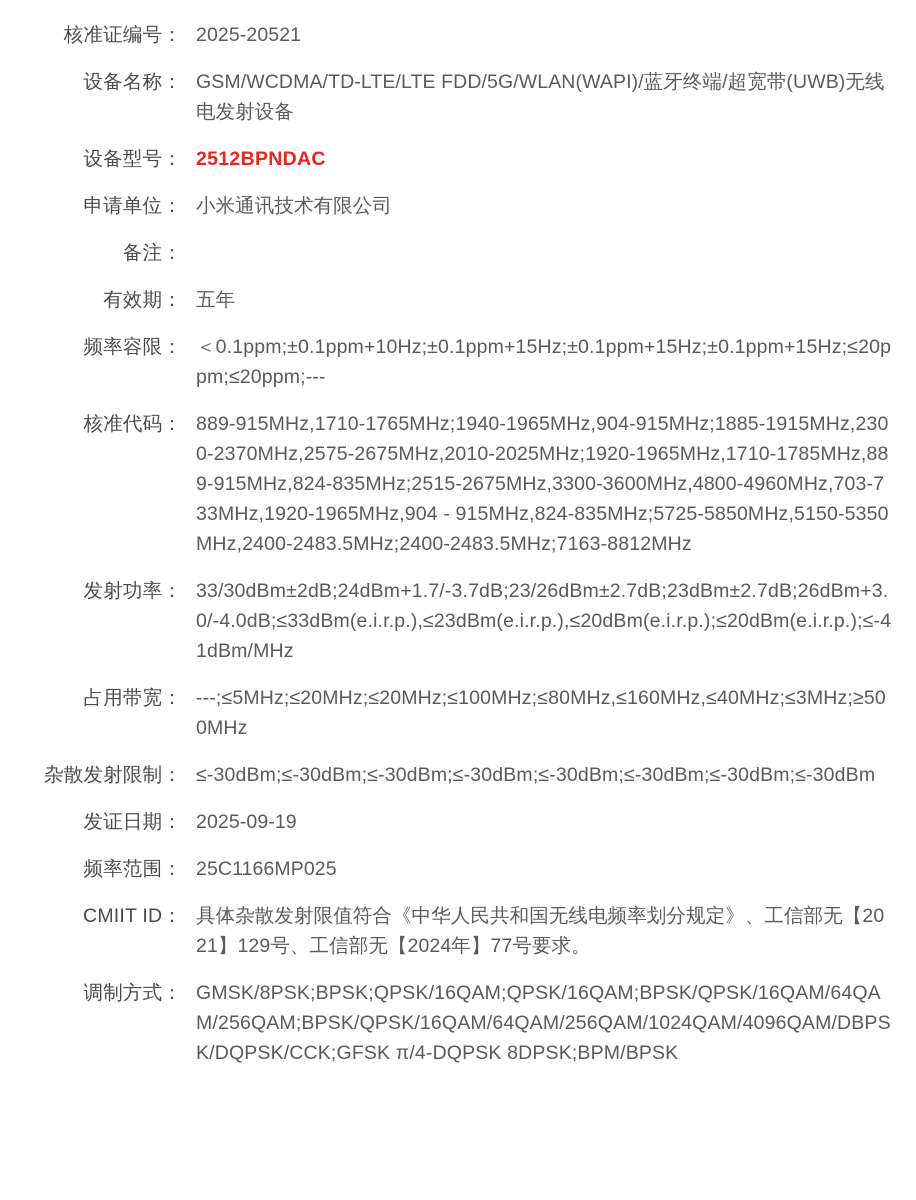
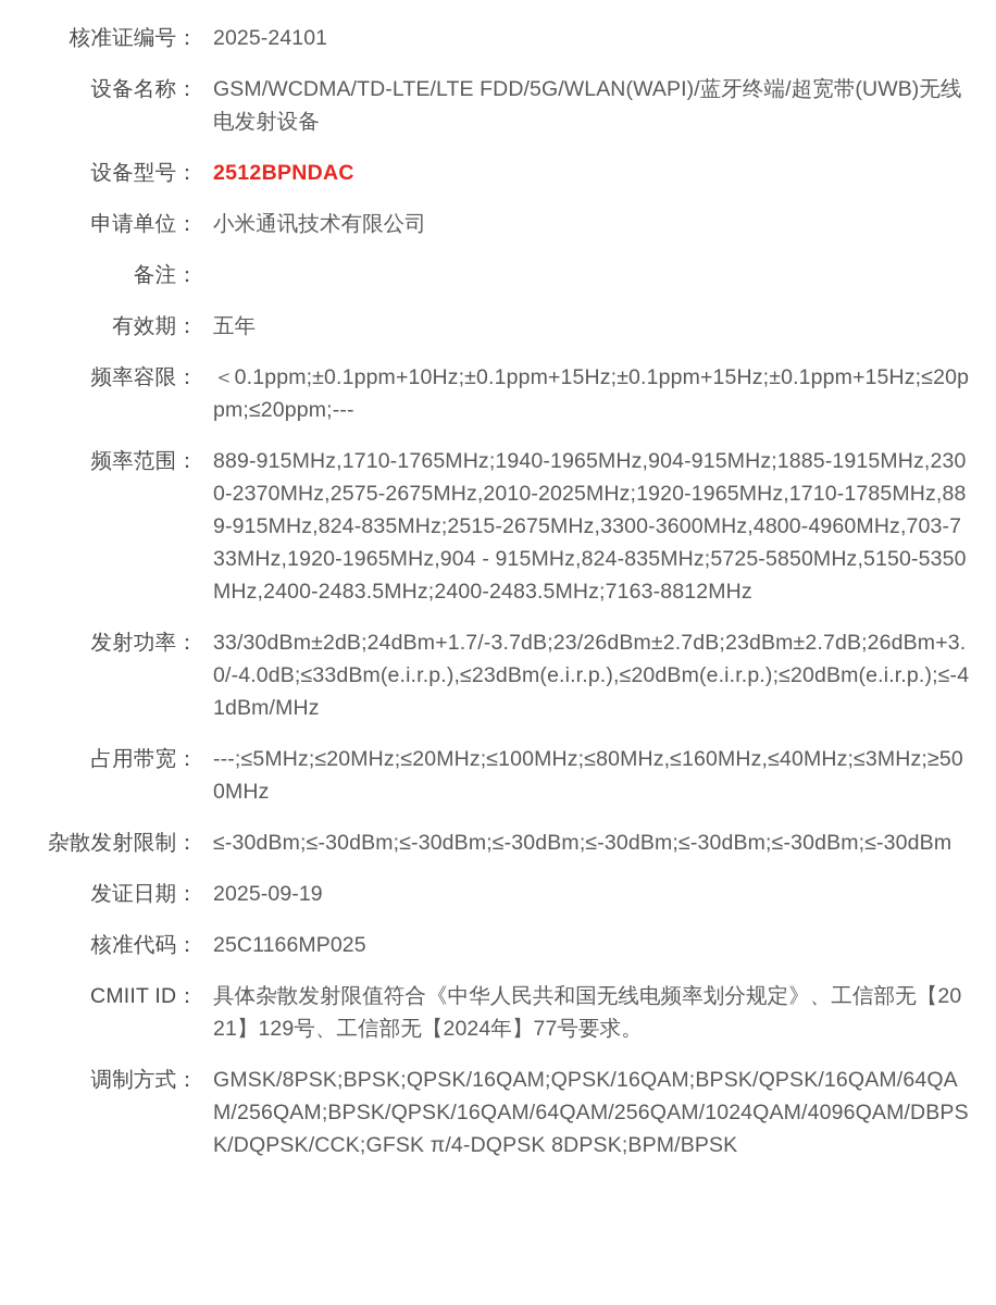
  核准证编号：
- 2025-20521
+ 2025-24101
  设备名称：
  GSM/WCDMA/TD-LTE/LTE FDD/5G/WLAN(WAPI)/蓝牙终端/超宽带(UWB)无线电发射设备
  设备型号：
  2512BPNDAC
  申请单位：
  小米通讯技术有限公司
  备注：
  有效期：
  五年
  频率容限：
  ＜0.1ppm;±0.1ppm+10Hz;±0.1ppm+15Hz;±0.1ppm+15Hz;±0.1ppm+15Hz;≤20ppm;≤20ppm;---
- 核准代码：
+ 频率范围：
  889-915MHz,1710-1765MHz;1940-1965MHz,904-915MHz;1885-1915MHz,2300-2370MHz,2575-2675MHz,2010-2025MHz;1920-1965MHz,1710-1785MHz,889-915MHz,824-835MHz;2515-2675MHz,3300-3600MHz,4800-4960MHz,703-733MHz,1920-1965MHz,904 - 915MHz,824-835MHz;5725-5850MHz,5150-5350MHz,2400-2483.5MHz;2400-2483.5MHz;7163-8812MHz
  发射功率：
  33/30dBm±2dB;24dBm+1.7/-3.7dB;23/26dBm±2.7dB;23dBm±2.7dB;26dBm+3.0/-4.0dB;≤33dBm(e.i.r.p.),≤23dBm(e.i.r.p.),≤20dBm(e.i.r.p.);≤20dBm(e.i.r.p.);≤-41dBm/MHz
  占用带宽：
  ---;≤5MHz;≤20MHz;≤20MHz;≤100MHz;≤80MHz,≤160MHz,≤40MHz;≤3MHz;≥500MHz
  杂散发射限制：
  ≤-30dBm;≤-30dBm;≤-30dBm;≤-30dBm;≤-30dBm;≤-30dBm;≤-30dBm;≤-30dBm
  发证日期：
  2025-09-19
- 频率范围：
+ 核准代码：
  25C1166MP025
  CMIIT ID：
  具体杂散发射限值符合《中华人民共和国无线电频率划分规定》、工信部无【2021】129号、工信部无【2024年】77号要求。
  调制方式：
  GMSK/8PSK;BPSK;QPSK/16QAM;QPSK/16QAM;BPSK/QPSK/16QAM/64QAM/256QAM;BPSK/QPSK/16QAM/64QAM/256QAM/1024QAM/4096QAM/DBPSK/DQPSK/CCK;GFSK π/4-DQPSK 8DPSK;BPM/BPSK
